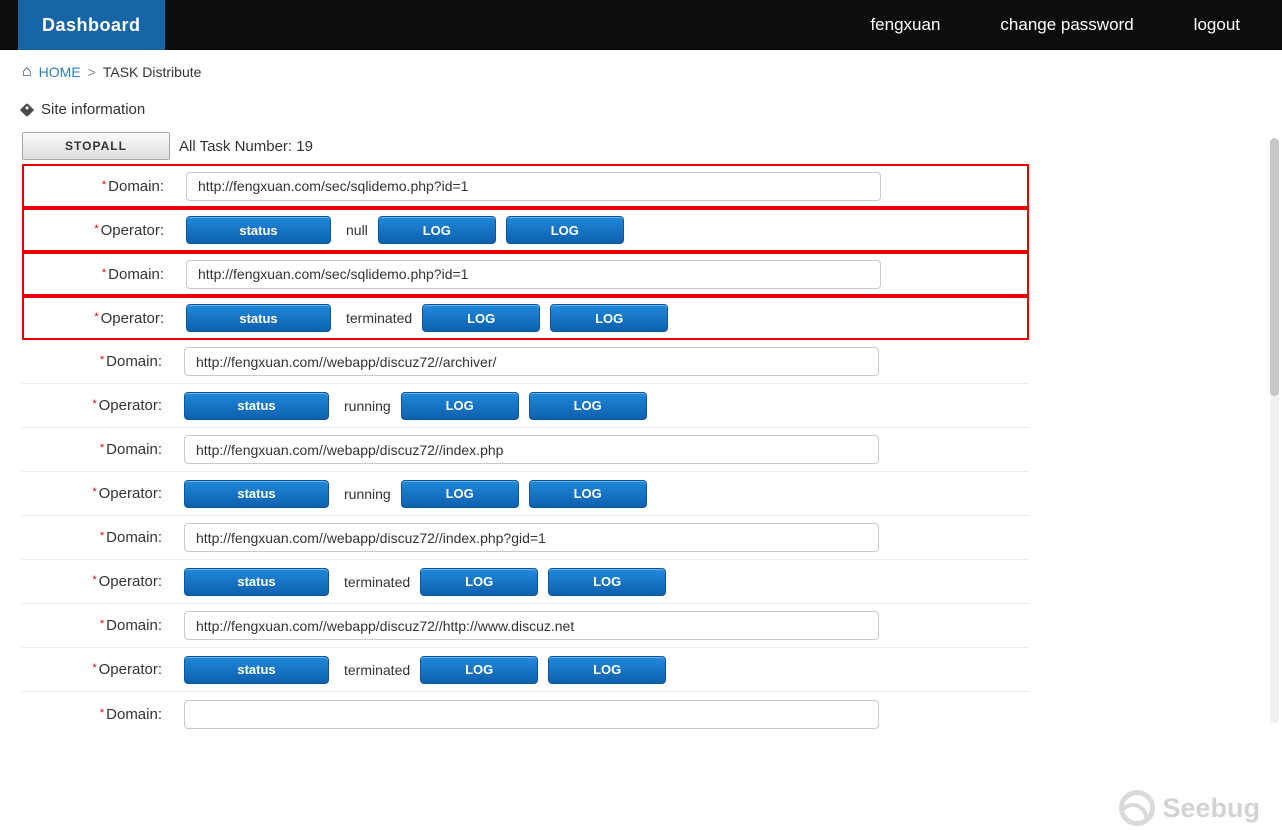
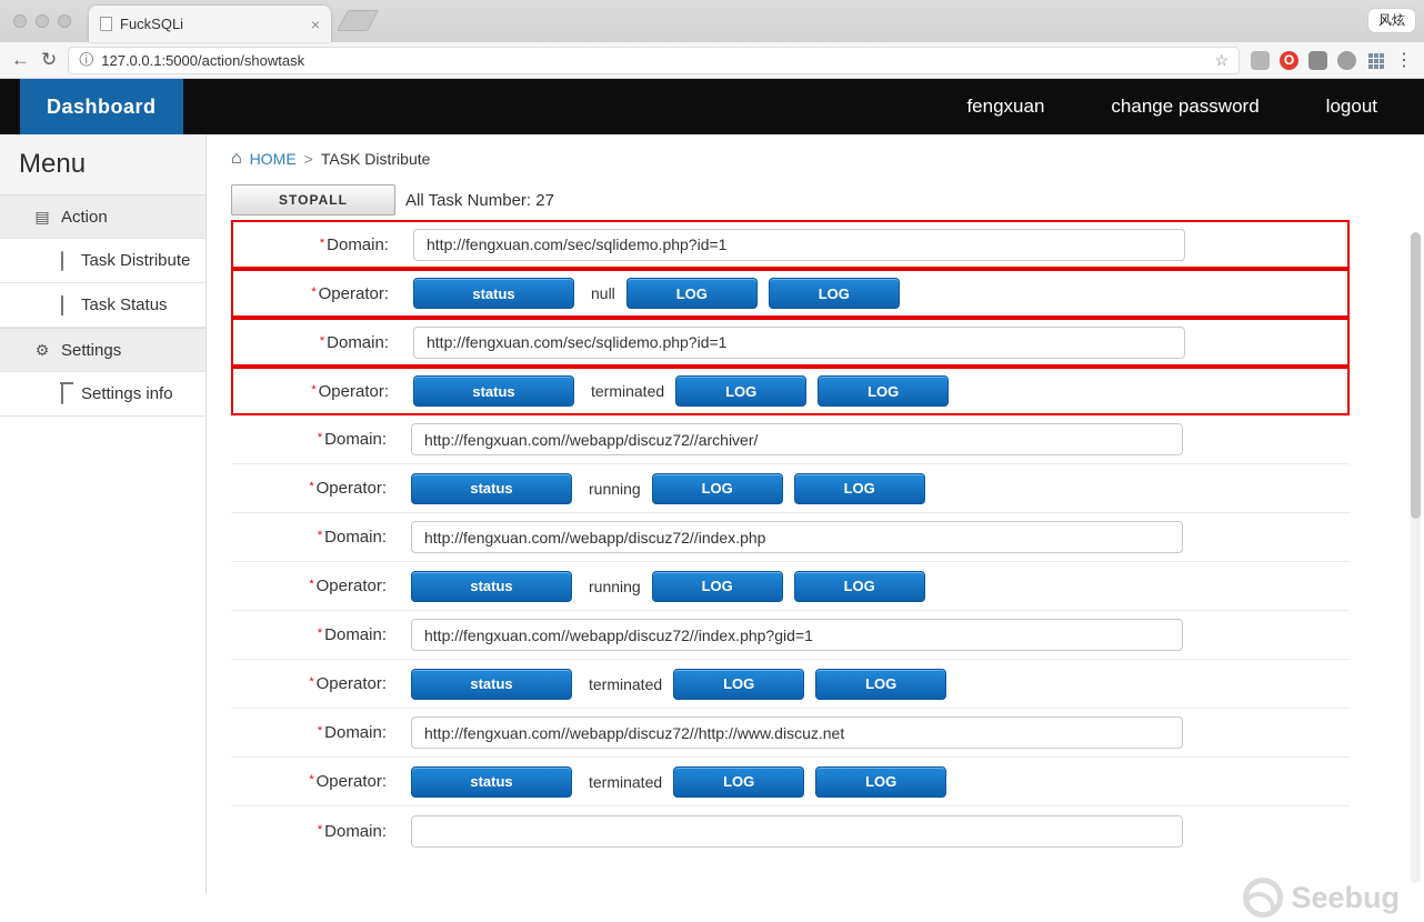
+ FuckSQLi
+ ×
+ 风炫
+ ←
+ ↻
+ ⓘ
+ 127.0.0.1:5000/action/showtask
+ ☆
+ O
+ ⋮
  Dashboard
  fengxuan
  change password
  logout
+ Menu
+ ▤
+ Action
+ Task Distribute
+ Task Status
+ ⚙
+ Settings
+ Settings info
  ⌂
  HOME
  >
  TASK Distribute
- Site information
  STOPALL
- All Task Number: 19
+ All Task Number: 27
  * Domain:
  http://fengxuan.com/sec/sqlidemo.php?id=1
  * Operator:
  status
  null
  LOG
  LOG
  * Domain:
  http://fengxuan.com/sec/sqlidemo.php?id=1
  * Operator:
  status
  terminated
  LOG
  LOG
  * Domain:
  http://fengxuan.com//webapp/discuz72//archiver/
  * Operator:
  status
  running
  LOG
  LOG
  * Domain:
  http://fengxuan.com//webapp/discuz72//index.php
  * Operator:
  status
  running
  LOG
  LOG
  * Domain:
  http://fengxuan.com//webapp/discuz72//index.php?gid=1
  * Operator:
  status
  terminated
  LOG
  LOG
  * Domain:
  http://fengxuan.com//webapp/discuz72//http://www.discuz.net
  * Operator:
  status
  terminated
  LOG
  LOG
  * Domain:
  Seebug
